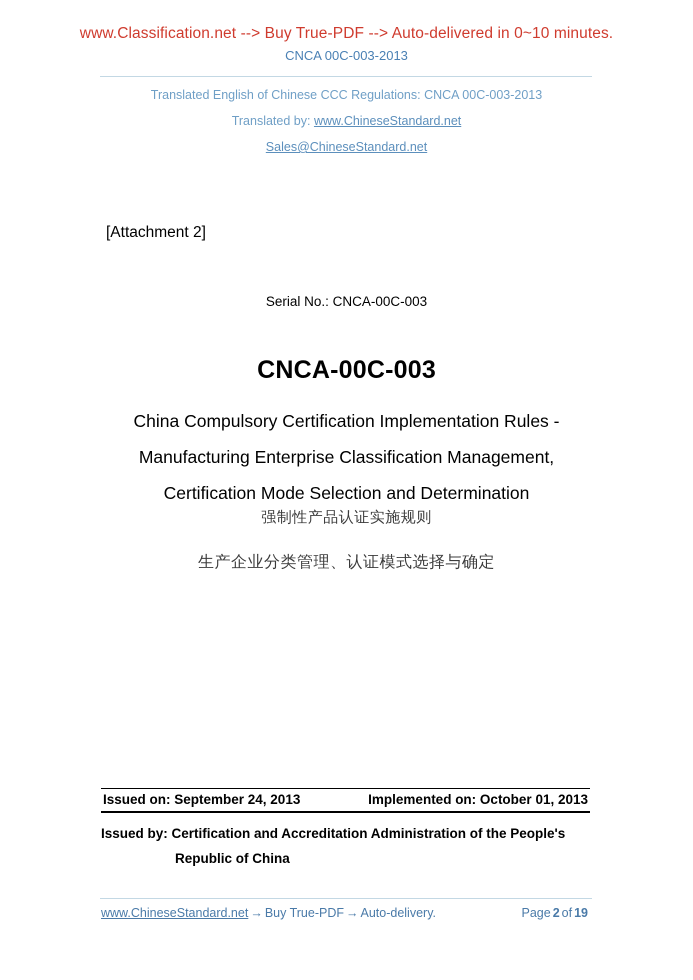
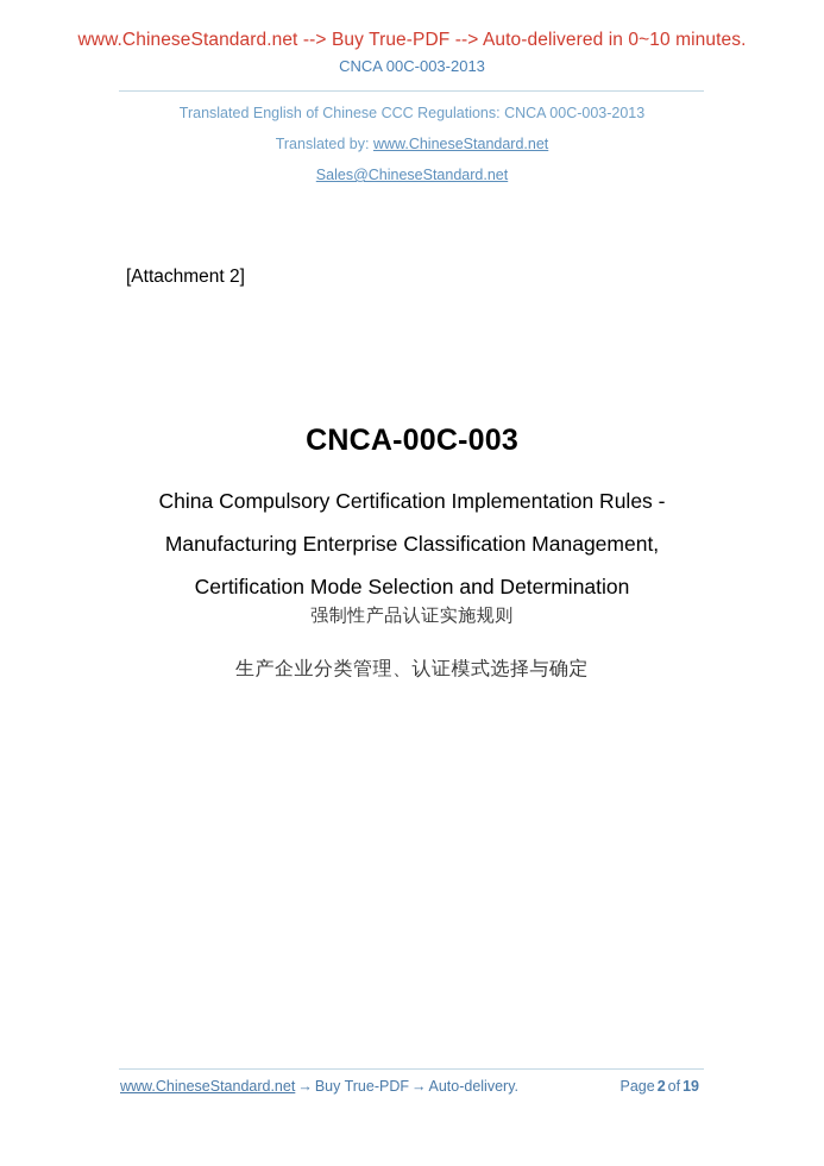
- www.Classification.net --> Buy True-PDF --> Auto-delivered in 0~10 minutes.
+ www.ChineseStandard.net --> Buy True-PDF --> Auto-delivered in 0~10 minutes.
  CNCA 00C-003-2013
  Translated English of Chinese CCC Regulations: CNCA 00C-003-2013
  Translated by: www.ChineseStandard.net
  Sales@ChineseStandard.net
  [Attachment 2]
- Serial No.: CNCA-00C-003
  CNCA-00C-003
  China Compulsory Certification Implementation Rules -
  Manufacturing Enterprise Classification Management,
  Certification Mode Selection and Determination
  强制性产品认证实施规则
  生产企业分类管理、认证模式选择与确定
- Issued on: September 24, 2013
- Implemented on: October 01, 2013
- Issued by: Certification and Accreditation Administration of the People's
- Republic of China
  www.ChineseStandard.net → Buy True-PDF → Auto-delivery.
  Page 2 of 19
